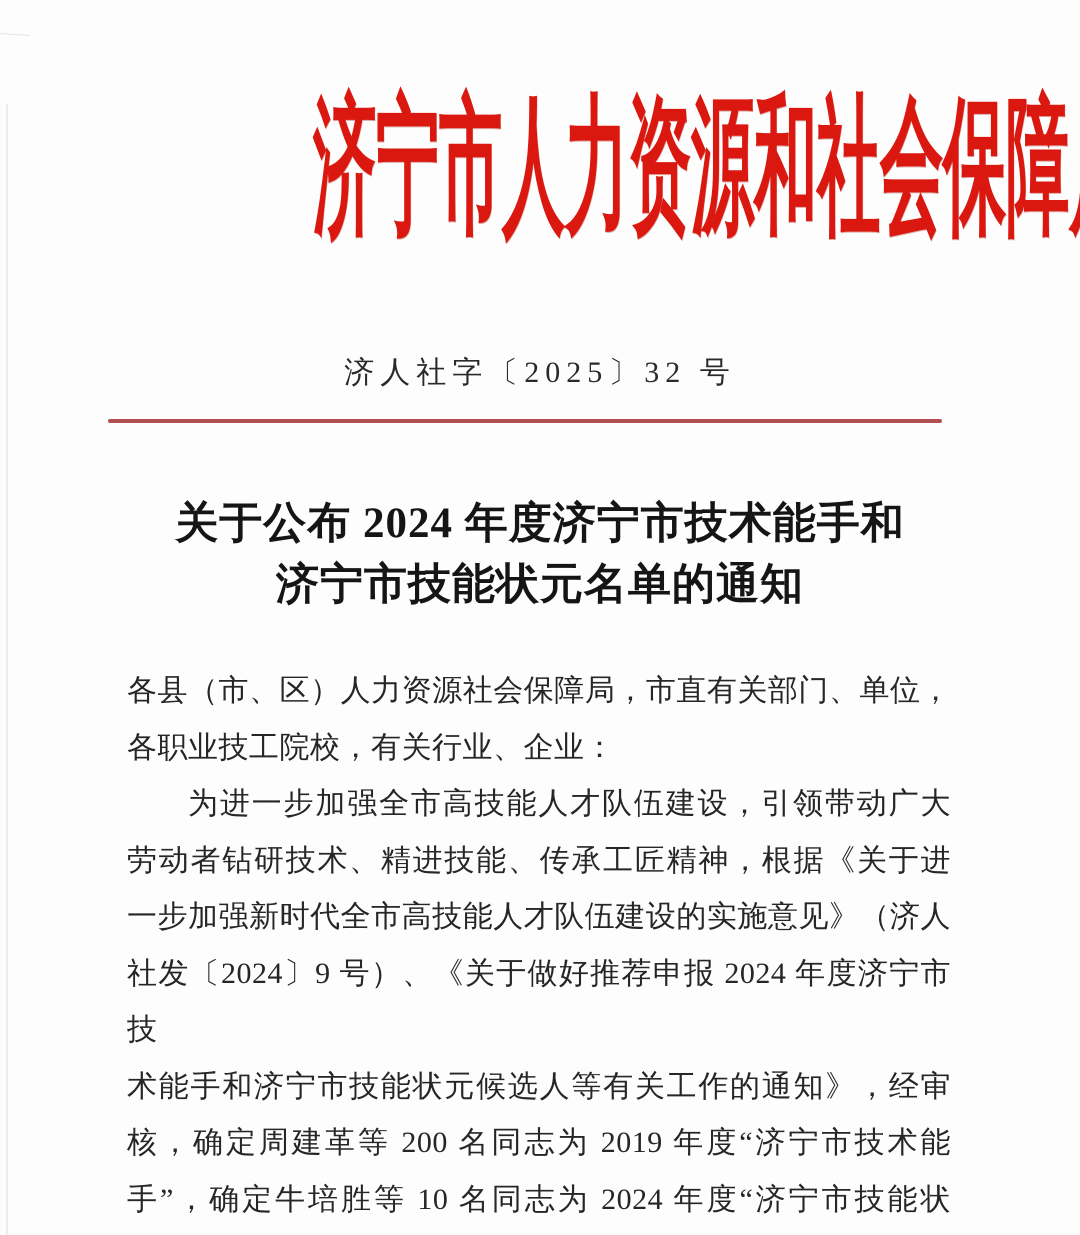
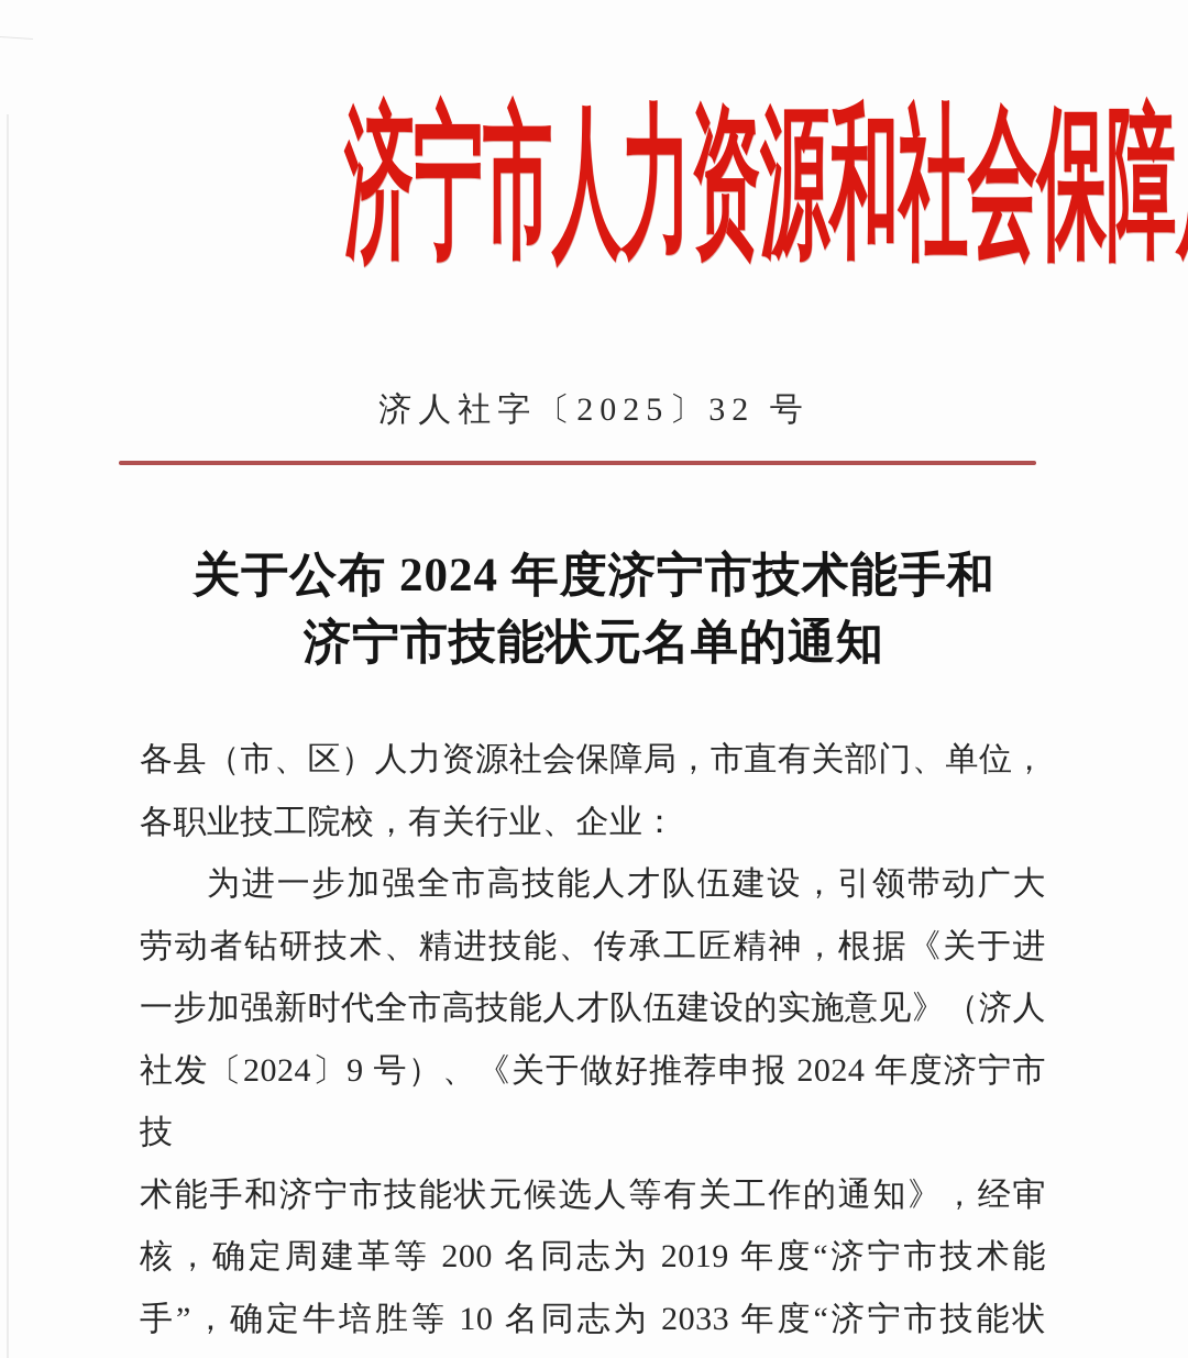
  济宁市人力资源和社会保障
  济人社字〔2025〕32 号
  关于公布 2024 年度济宁市技术能手和
  济宁市技能状元名单的通知
  各县（市、区）人力资源社会保障局，市直有关部门、单位，
  各职业技工院校，有关行业、企业：
  为进一步加强全市高技能人才队伍建设，引领带动广大
  劳动者钻研技术、精进技能、传承工匠精神，根据《关于进
  一步加强新时代全市高技能人才队伍建设的实施意见》（济人
  社发〔2024〕9 号）、《关于做好推荐申报 2024 年度济宁市技
  术能手和济宁市技能状元候选人等有关工作的通知》，经审
  核，确定周建革等 200 名同志为 2019 年度“济宁市技术能
- 手”，确定牛培胜等 10 名同志为 2024 年度“济宁市技能状
+ 手”，确定牛培胜等 10 名同志为 2033 年度“济宁市技能状
